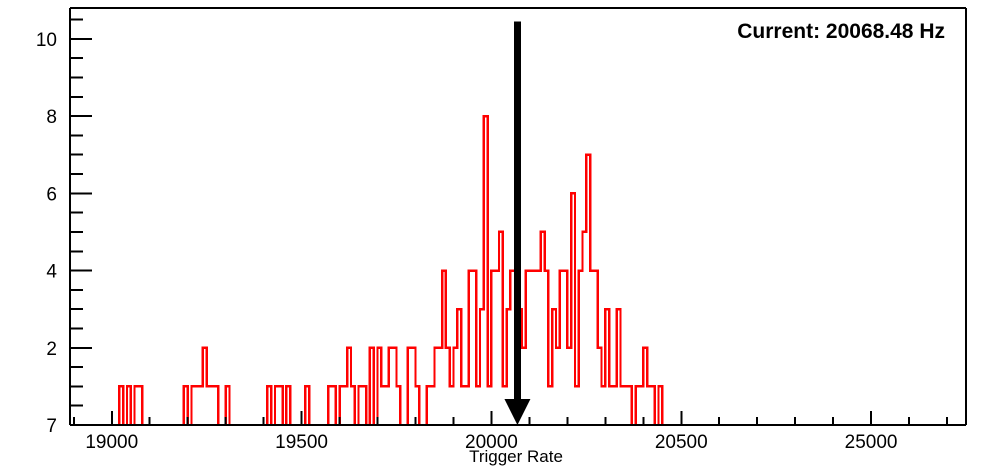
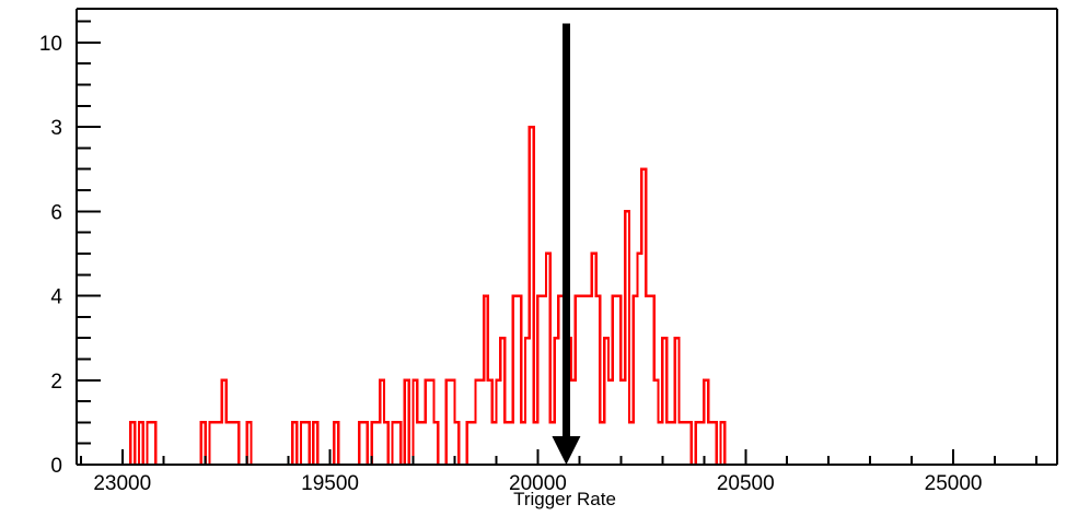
- 7
+ 0
  2
  4
  6
- 8
+ 3
  10
- 19000
+ 23000
  19500
  20000
  20500
  25000
  Trigger Rate
- Current: 20068.48 Hz
